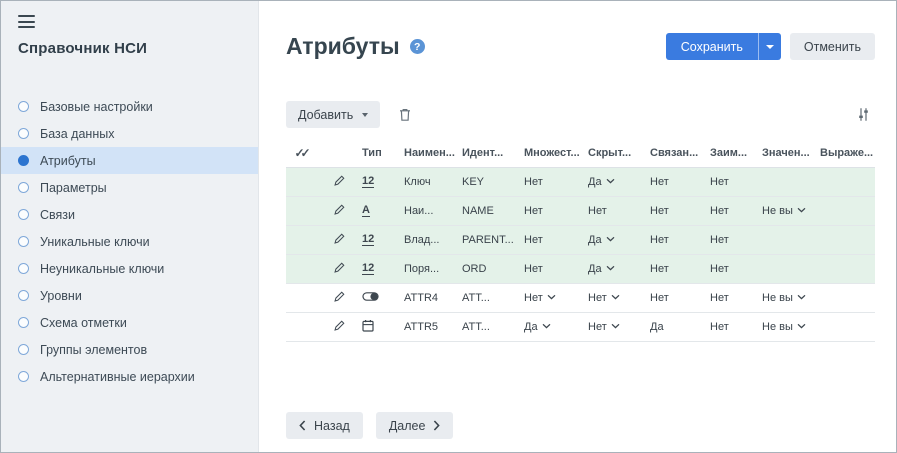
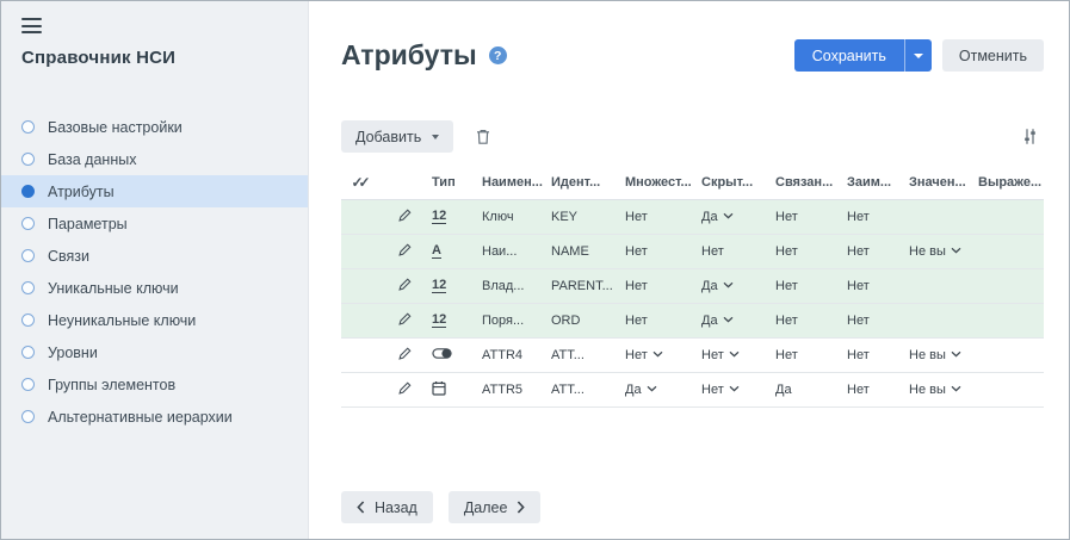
  Справочник НСИ
  Базовые настройки
  База данных
  Атрибуты
  Параметры
  Связи
  Уникальные ключи
  Неуникальные ключи
  Уровни
- Схема отметки
  Группы элементов
  Альтернативные иерархии
  Атрибуты
  ?
  Сохранить
  Отменить
  Добавить
  ✓✓		Тип	Наимен...	Идент...	Множест...	Скрыт...	Связан...	Заим...	Значен...	Выраже...
  		12	Ключ	KEY	Нет	Да	Нет	Нет
  		A	Наи...	NAME	Нет	Нет	Нет	Нет	Не вы
  		12	Влад...	PARENT...	Нет	Да	Нет	Нет
  		12	Поря...	ORD	Нет	Да	Нет	Нет
  			ATTR4	ATT...	Нет	Нет	Нет	Нет	Не вы
  			ATTR5	ATT...	Да	Нет	Да	Нет	Не вы
  Назад
  Далее
